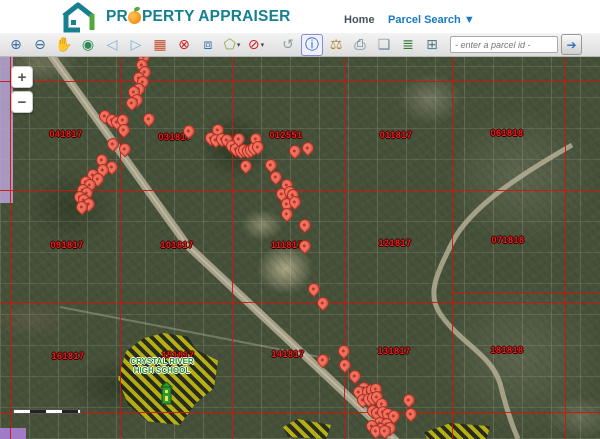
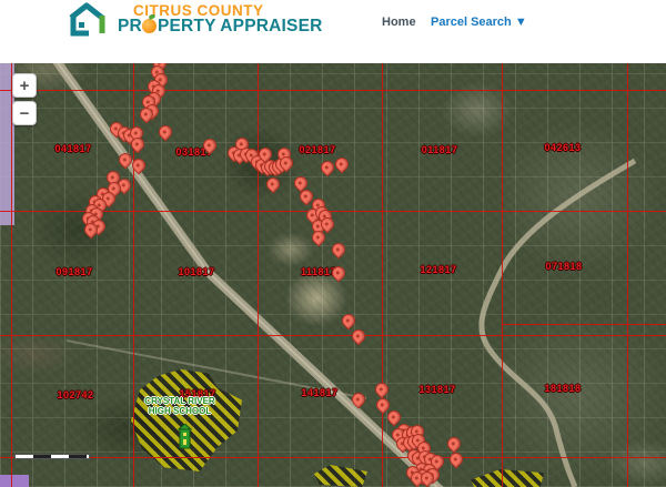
+ CITRUS COUNTY
  PR
  PERTY APPRAISER
  Home
  Parcel Search ▼
- ⊕
- ⊖
- ✋
- ◉
- ◁
- ▷
- ▦
- ⊗
- ⧈
- ⬠
- ⊘
- ↺
- ⓘ
- ⚖
- ⎙
- ❏
- ≣
- ⊞
- - enter a parcel id -
- ➔
  041817
  03181
- 012551
+ 021817
  011817
- 061818
+ 042613
  091817
  101817
  11181
  121817
  071818
- 161817
+ 102742
  151817
  141817
  131817
  181818
  CRYSTAL RIVER
  HIGH SCHOOL
  +
  −
